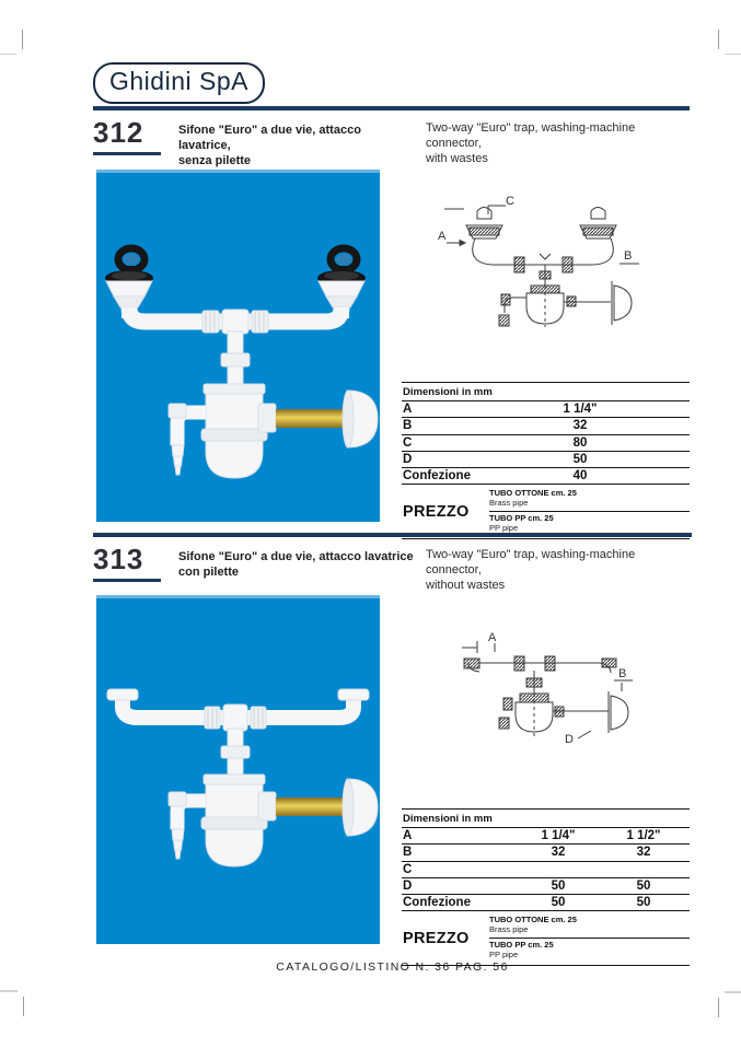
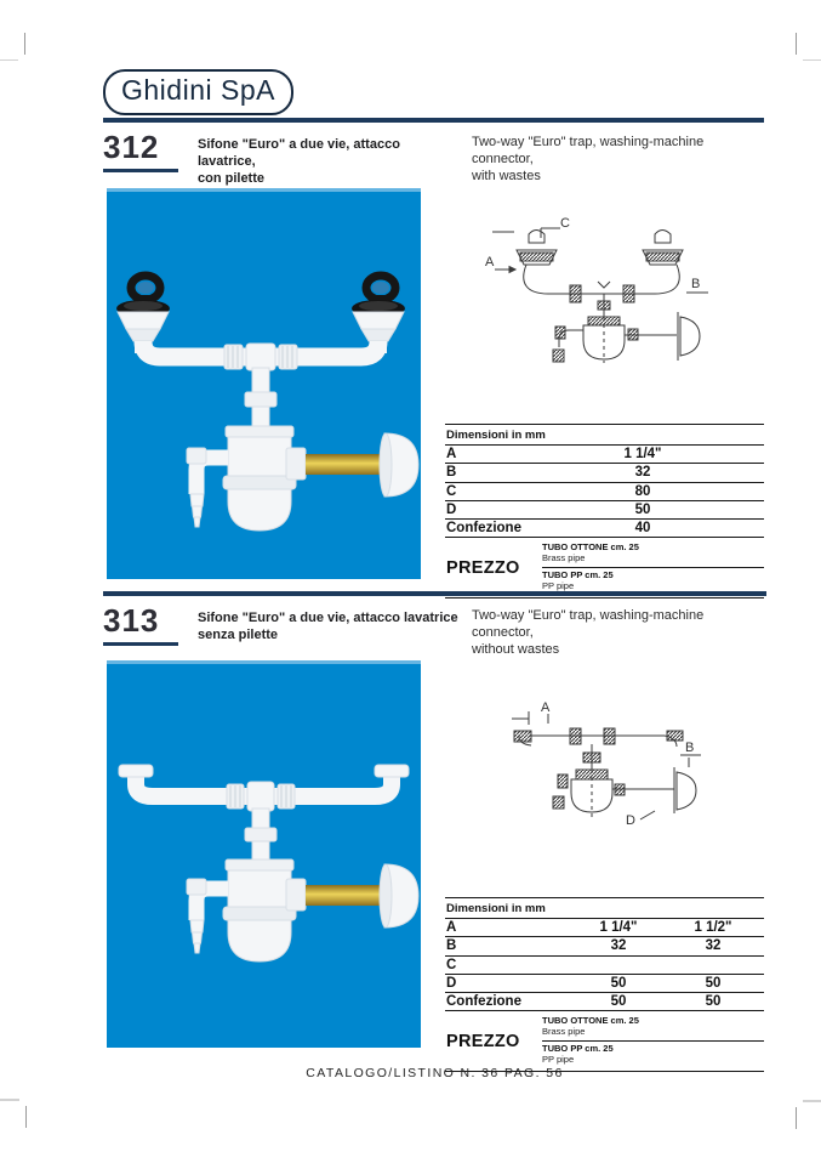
  Ghidini SpA
  312
  Sifone "Euro" a due vie, attacco lavatrice,
- senza pilette
+ con pilette
  Two-way "Euro" trap, washing-machine connector,
  with wastes
  C
  A
  B
  Dimensioni in mm
  A
  1 1/4"
  B
  32
  C
  80
  D
  50
  Confezione
  40
  PREZZO
  TUBO OTTONE cm. 25
  Brass pipe
  TUBO PP cm. 25
  PP pipe
  313
  Sifone "Euro" a due vie, attacco lavatrice
- con pilette
+ senza pilette
  Two-way "Euro" trap, washing-machine connector,
  without wastes
  A
  B
  D
  Dimensioni in mm
  A
  1 1/4"
  1 1/2"
  B
  32
  32
  C
  D
  50
  50
  Confezione
  50
  50
  PREZZO
  TUBO OTTONE cm. 25
  Brass pipe
  TUBO PP cm. 25
  PP pipe
  CATALOGO/LISTINO N. 36 PAG. 56
